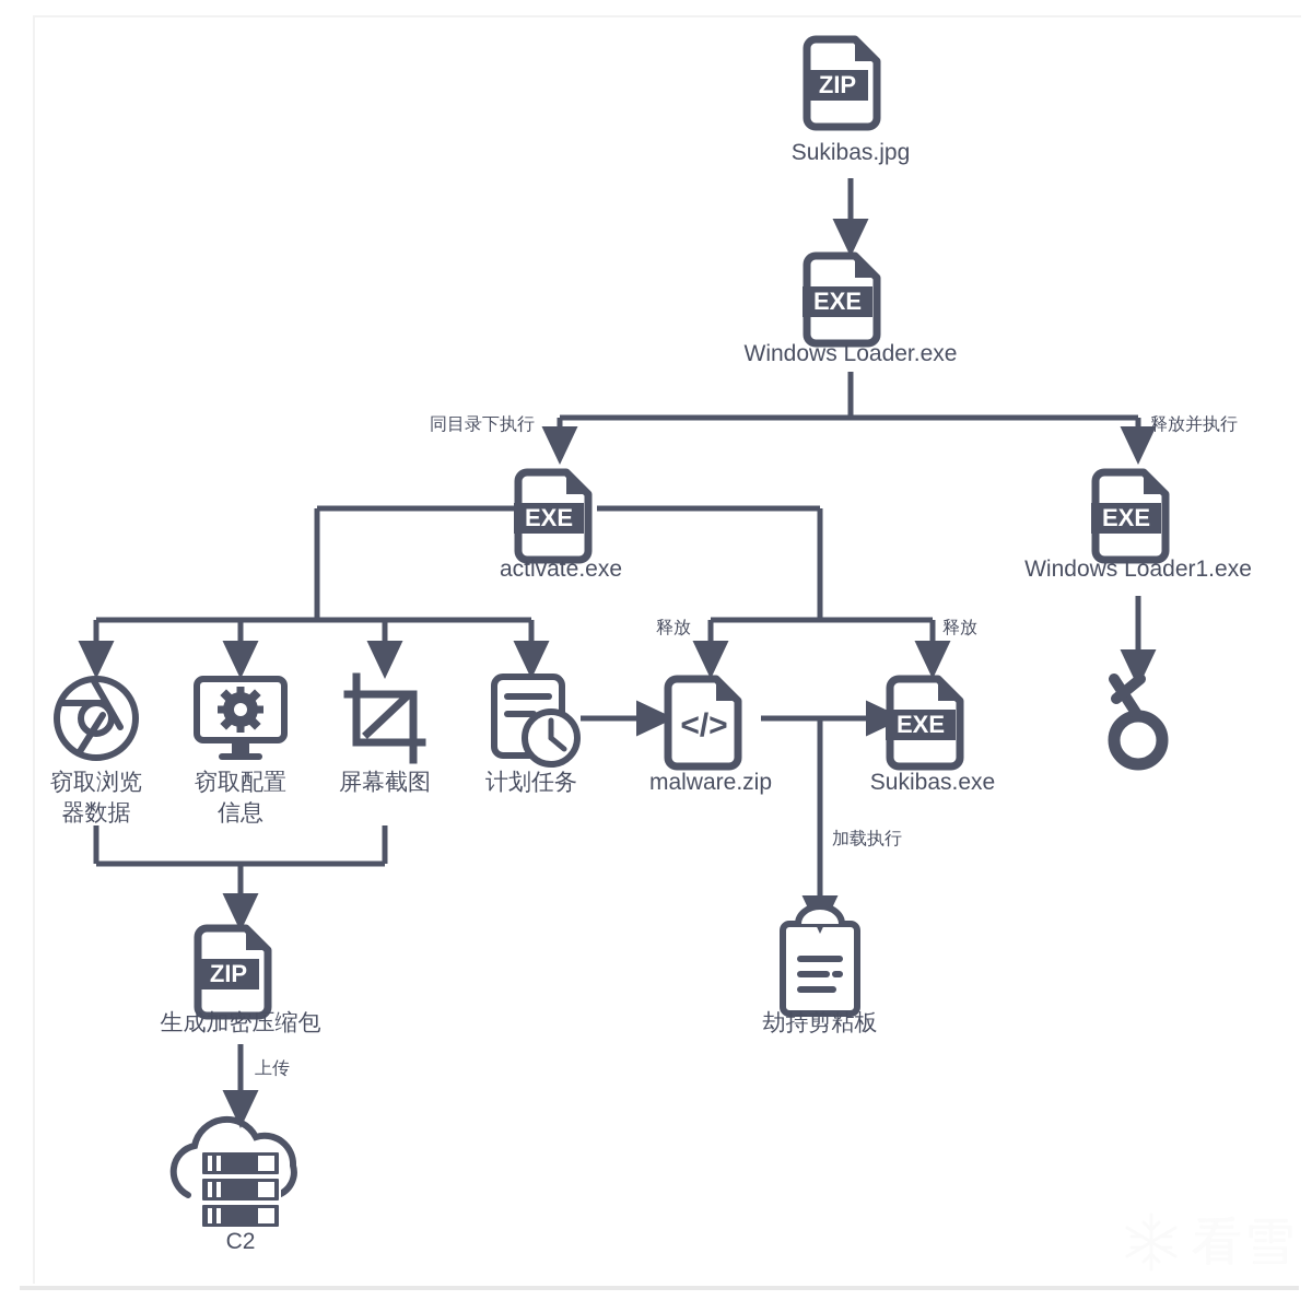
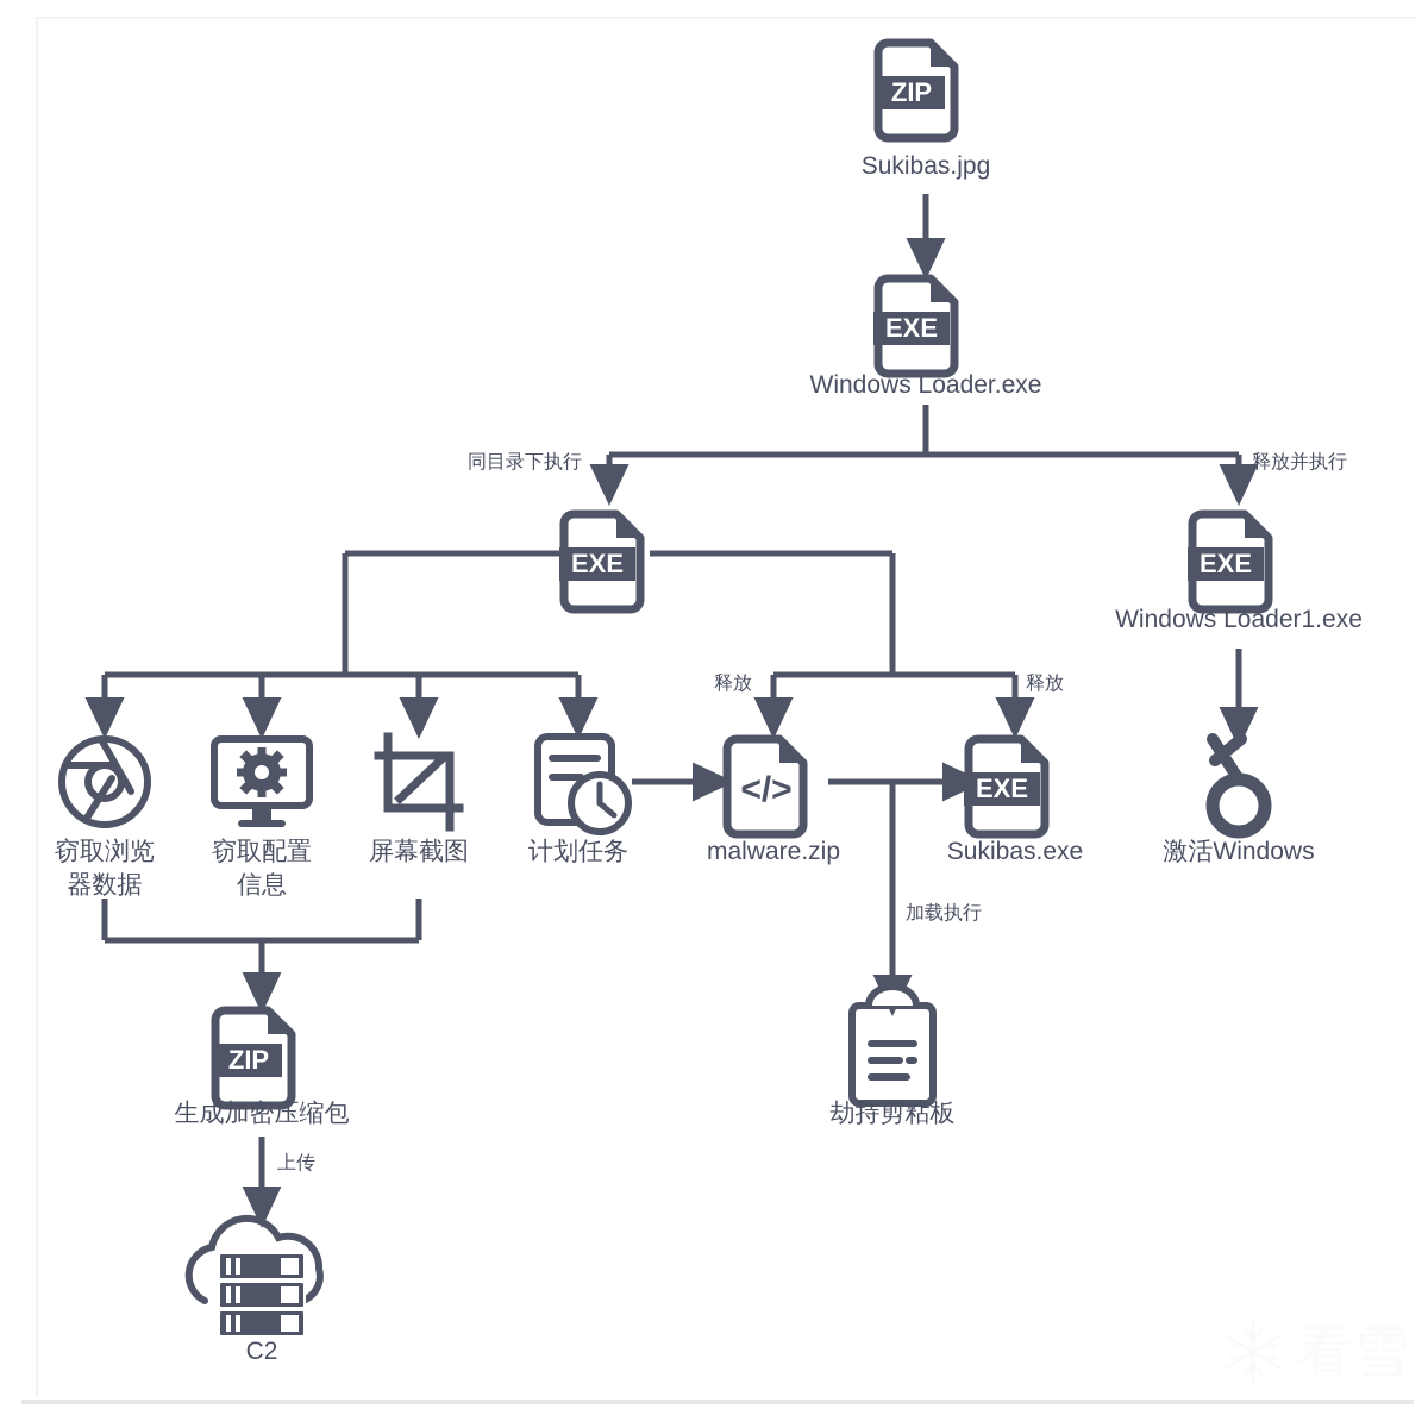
  ZIP
  EXE
  EXE
  EXE
  </>
  EXE
  ZIP
  Sukibas.jpg
  Windows Loader.exe
- activate.exe
  Windows Loader1.exe
  窃取浏览
  器数据
  窃取配置
  信息
  屏幕截图
  计划任务
  malware.zip
  Sukibas.exe
+ 激活Windows
  生成加密压缩包
  劫持剪粘板
  C2
  同目录下执行
  释放并执行
  释放
  释放
  加载执行
  上传
